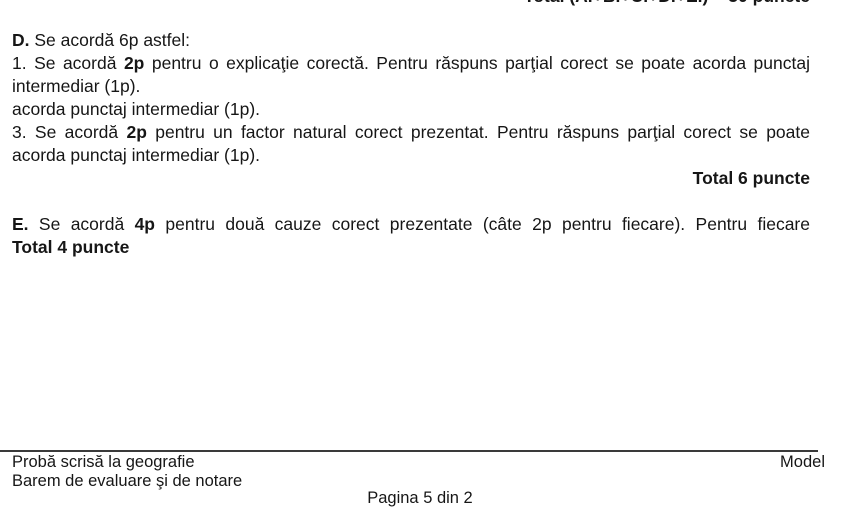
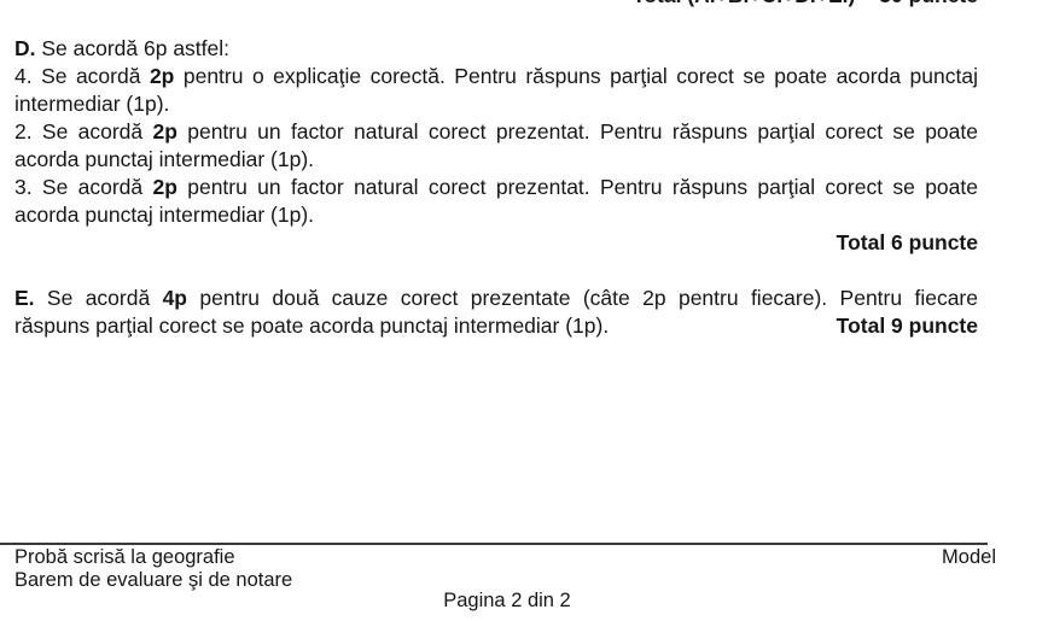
  D. Se acordă 6p astfel:
- 1. Se acordă 2p pentru o explicaţie corectă. Pentru răspuns parţial corect se poate acorda punctaj
+ 4. Se acordă 2p pentru o explicaţie corectă. Pentru răspuns parţial corect se poate acorda punctaj
  intermediar (1p).
+ 2. Se acordă 2p pentru un factor natural corect prezentat. Pentru răspuns parţial corect se poate
  acorda punctaj intermediar (1p).
  3. Se acordă 2p pentru un factor natural corect prezentat. Pentru răspuns parţial corect se poate
  acorda punctaj intermediar (1p).
  Total 6 puncte
  E. Se acordă 4p pentru două cauze corect prezentate (câte 2p pentru fiecare). Pentru fiecare
+ răspuns parţial corect se poate acorda punctaj intermediar (1p).
- Total 4 puncte
+ Total 9 puncte
  Probă scrisă la geografie
  Barem de evaluare şi de notare
  Model
- Pagina 5 din 2
+ Pagina 2 din 2
